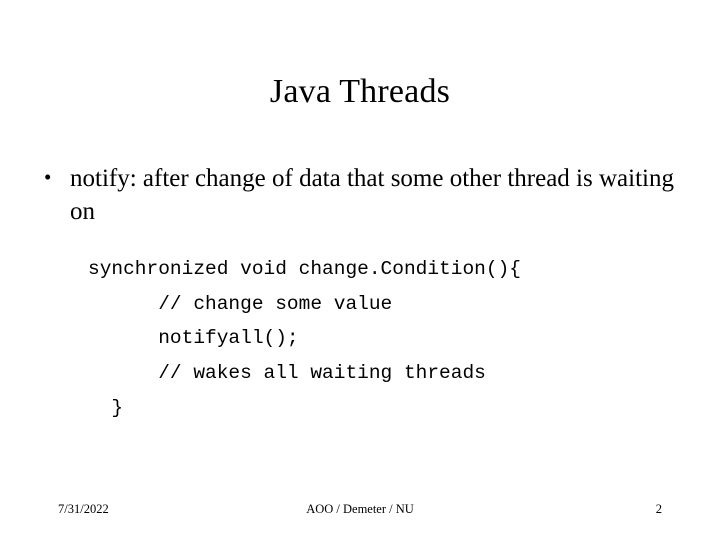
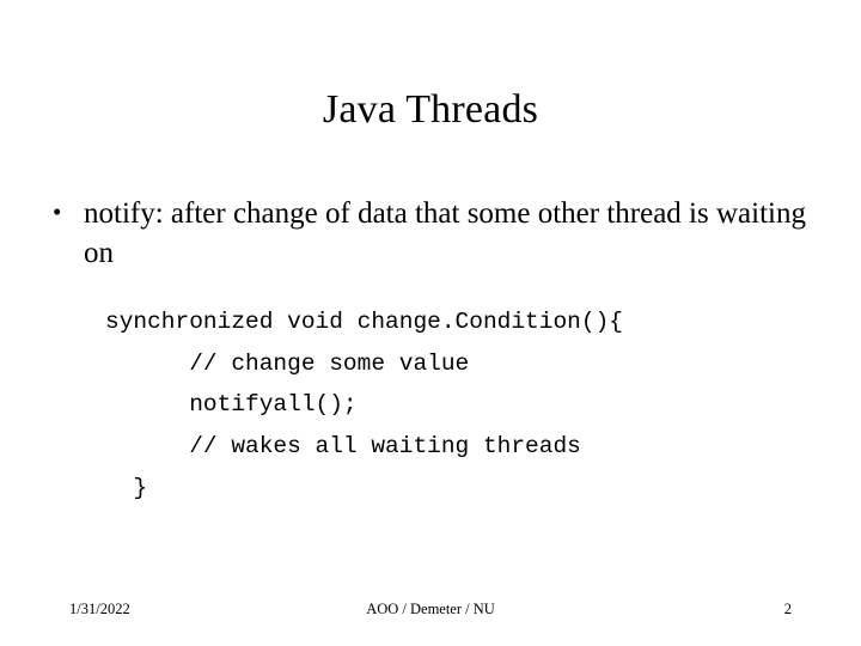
  Java Threads
  •
  notify: after change of data that some other thread is waiting on
  synchronized void change.Condition(){
  // change some value
  notifyall();
  // wakes all waiting threads
  }
- 7/31/2022
+ 1/31/2022
  AOO / Demeter / NU
  2
